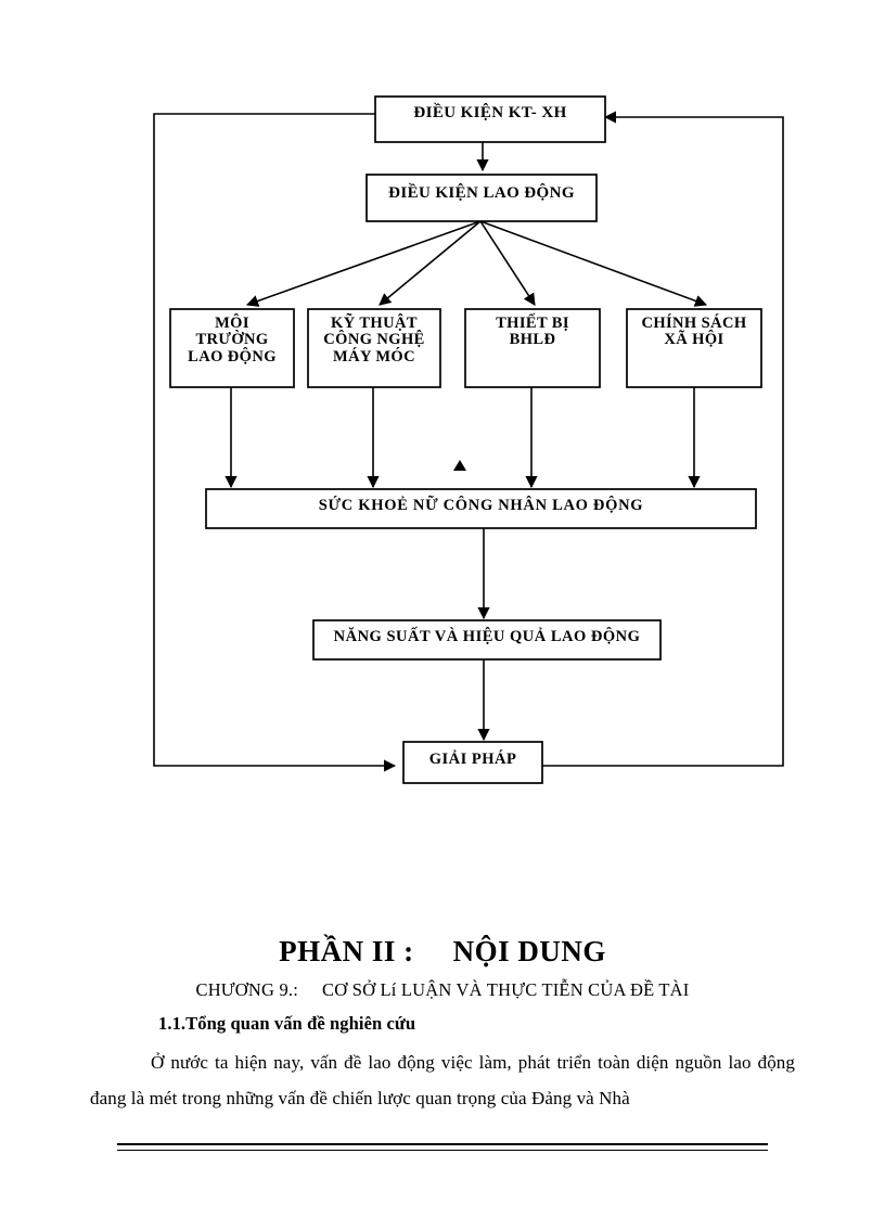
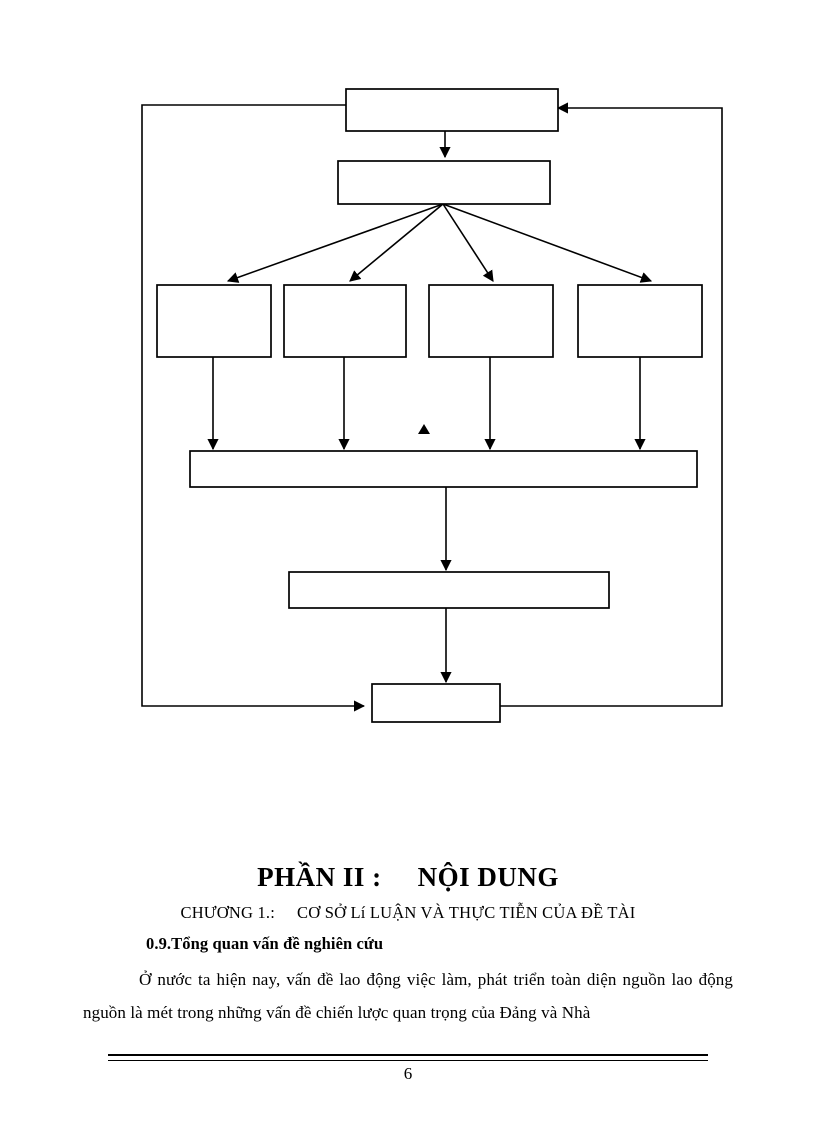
- ĐIỀU KIỆN KT- XH
- ĐIỀU KIỆN LAO ĐỘNG
- MÔI
- TRƯỜNG
- LAO ĐỘNG
- KỸ THUẬT
- CÔNG NGHỆ
- MÁY MÓC
- THIẾT BỊ
- BHLĐ
- CHÍNH SÁCH
- XÃ HỘI
- SỨC KHOẺ NỮ CÔNG NHÂN LAO ĐỘNG
- NĂNG SUẤT VÀ HIỆU QUẢ LAO ĐỘNG
- GIẢI PHÁP
  PHẦN II : NỘI DUNG
- CHƯƠNG 9.: CƠ SỞ Lí LUẬN VÀ THỰC TIỄN CỦA ĐỀ TÀI
+ CHƯƠNG 1.: CƠ SỞ Lí LUẬN VÀ THỰC TIỄN CỦA ĐỀ TÀI
- 1.1.Tổng quan vấn đề nghiên cứu
+ 0.9.Tổng quan vấn đề nghiên cứu
- Ở nước ta hiện nay, vấn đề lao động việc làm, phát triển toàn diện nguồn lao động đang là mét trong những vấn đề chiến lược quan trọng của Đảng và Nhà
+ Ở nước ta hiện nay, vấn đề lao động việc làm, phát triển toàn diện nguồn lao động nguồn là mét trong những vấn đề chiến lược quan trọng của Đảng và Nhà
+ 6
